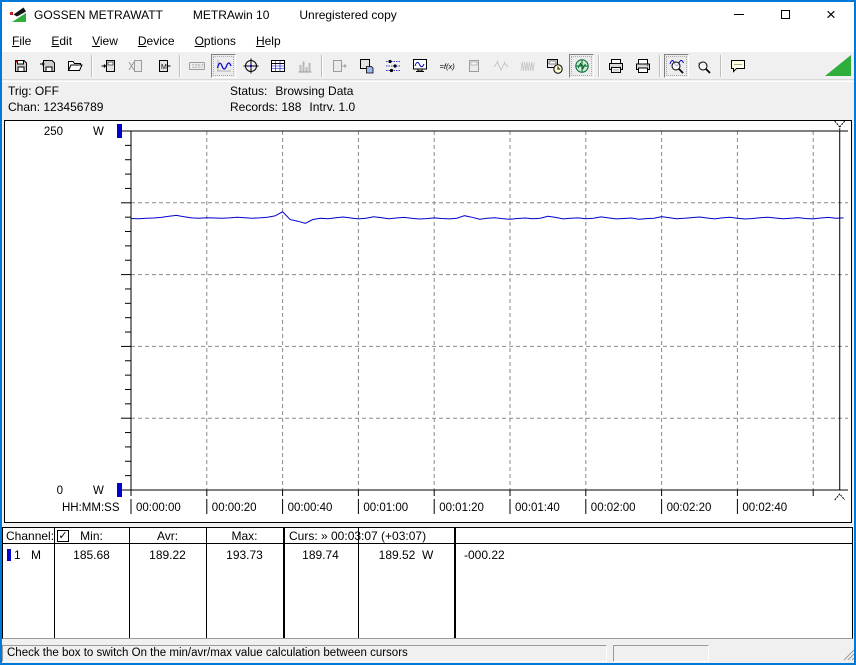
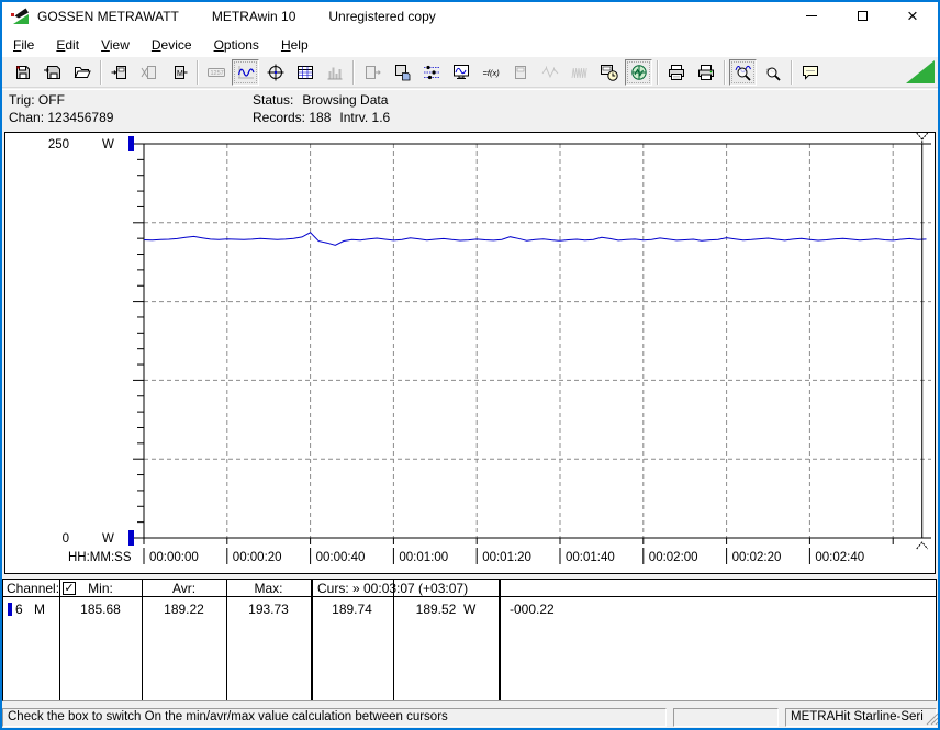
  GOSSEN METRAWATT
  METRAwin 10
  Unregistered copy
  ×
  File
  Edit
  View
  Device
  Options
  Help
  Trig: OFF
  Chan: 123456789
  Status: Browsing Data
- Records: 188 Intrv. 1.0
+ Records: 188 Intrv. 1.6
  00:00:00
  00:00:20
  00:00:40
  00:01:00
  00:01:20
  00:01:40
  00:02:00
  00:02:20
  00:02:40
  HH:MM:SS
  250
  W
  0
  W
  Channel:
  Min:
  Avr:
  Max:
  Curs: » 00:03:07 (+03:07)
  ✓
- 1
+ 6
  M
  185.68
  189.22
  193.73
  189.74
  189.52 W
  -000.22
  Check the box to switch On the min/avr/max value calculation between cursors
+ METRAHit Starline-Seri
